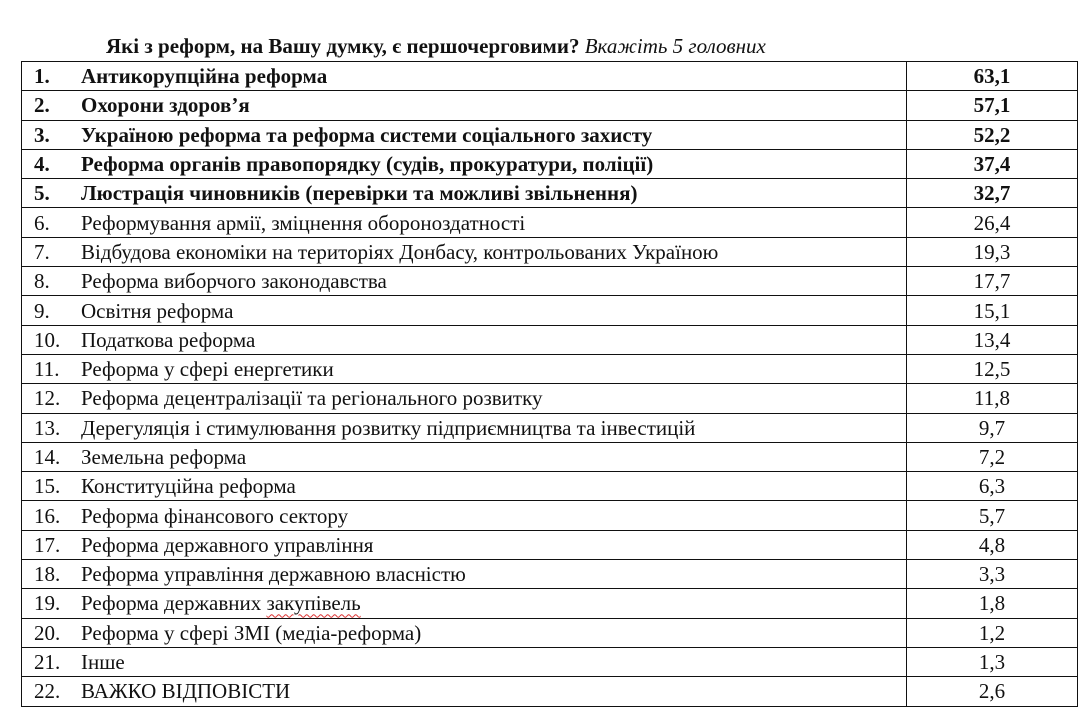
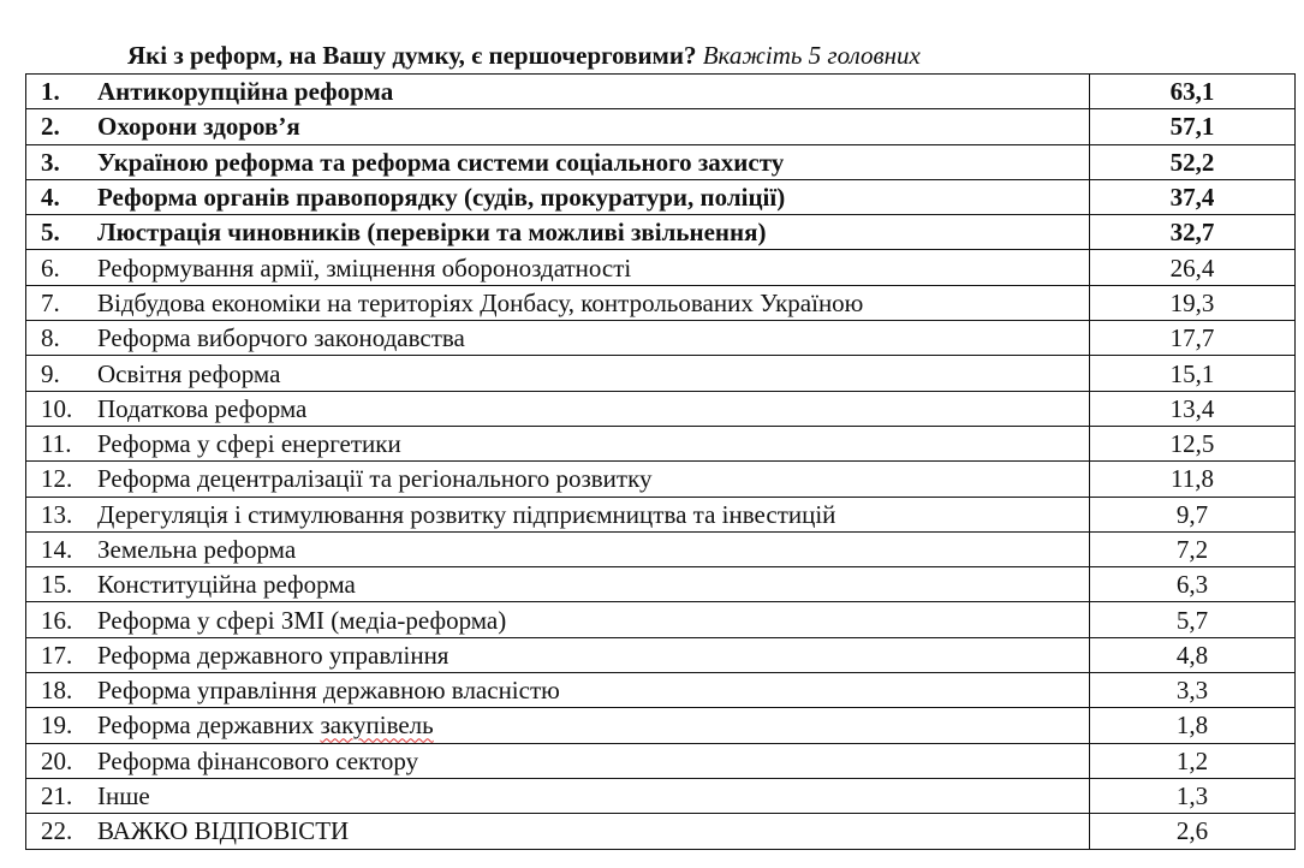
  Які з реформ, на Вашу думку, є першочерговими? Вкажіть 5 головних
  1. Антикорупційна реформа	63,1
  2. Охорони здоров’я	57,1
  3. Україною реформа та реформа системи соціального захисту	52,2
  4. Реформа органів правопорядку (судів, прокуратури, поліції)	37,4
  5. Люстрація чиновників (перевірки та можливі звільнення)	32,7
  6. Реформування армії, зміцнення обороноздатності	26,4
  7. Відбудова економіки на територіях Донбасу, контрольованих Україною	19,3
  8. Реформа виборчого законодавства	17,7
  9. Освітня реформа	15,1
  10. Податкова реформа	13,4
  11. Реформа у сфері енергетики	12,5
  12. Реформа децентралізації та регіонального розвитку	11,8
  13. Дерегуляція і стимулювання розвитку підприємництва та інвестицій	9,7
  14. Земельна реформа	7,2
  15. Конституційна реформа	6,3
- 16. Реформа фінансового сектору	5,7
+ 16. Реформа у сфері ЗМІ (медіа-реформа)	5,7
  17. Реформа державного управління	4,8
  18. Реформа управління державною власністю	3,3
  19. Реформа державних закупівель	1,8
- 20. Реформа у сфері ЗМІ (медіа-реформа)	1,2
+ 20. Реформа фінансового сектору	1,2
  21. Інше	1,3
  22. ВАЖКО ВІДПОВІСТИ	2,6
